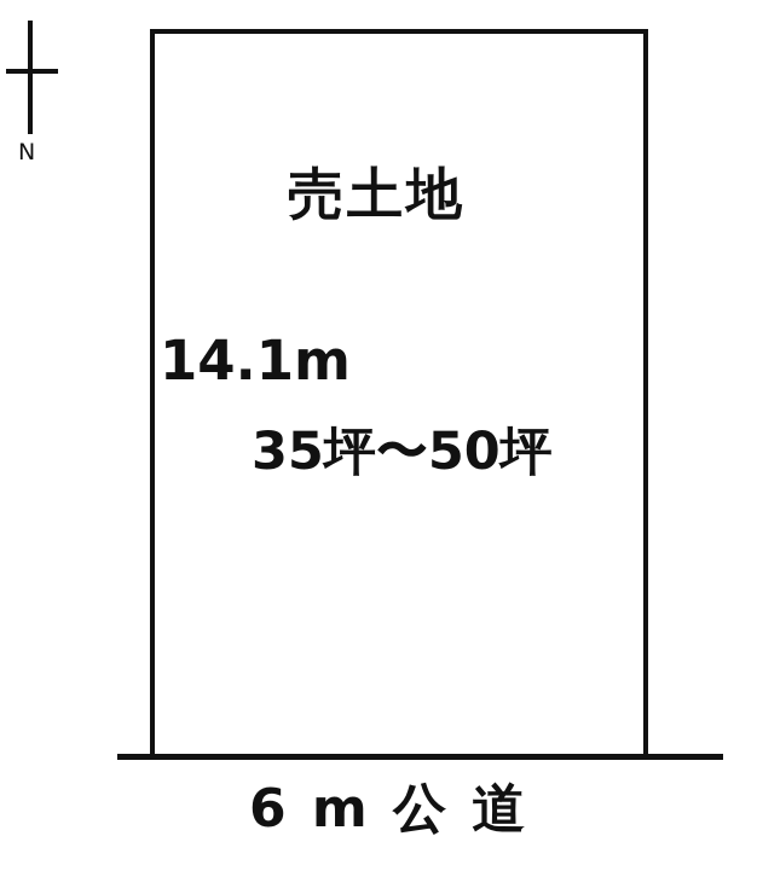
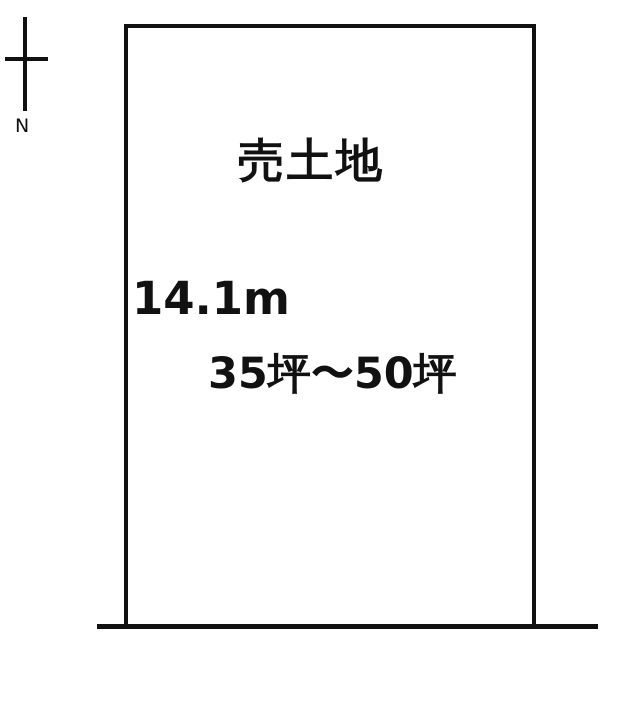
  N
  売土地
  14.1m
  35坪〜50坪
- 6 m 公 道
